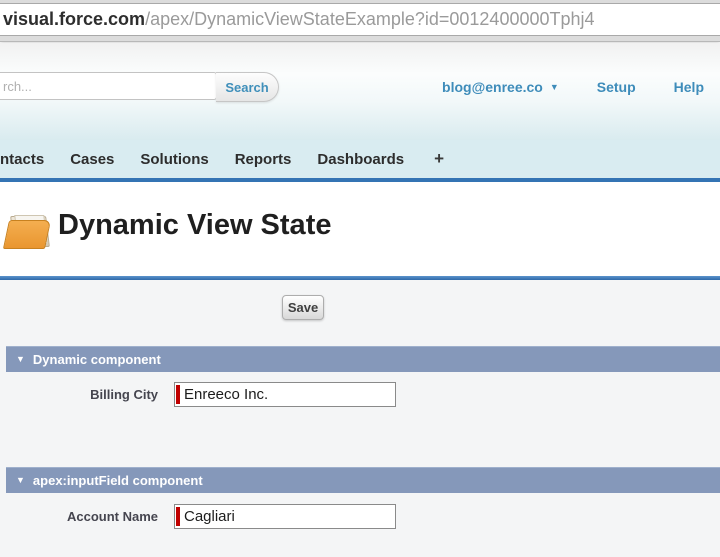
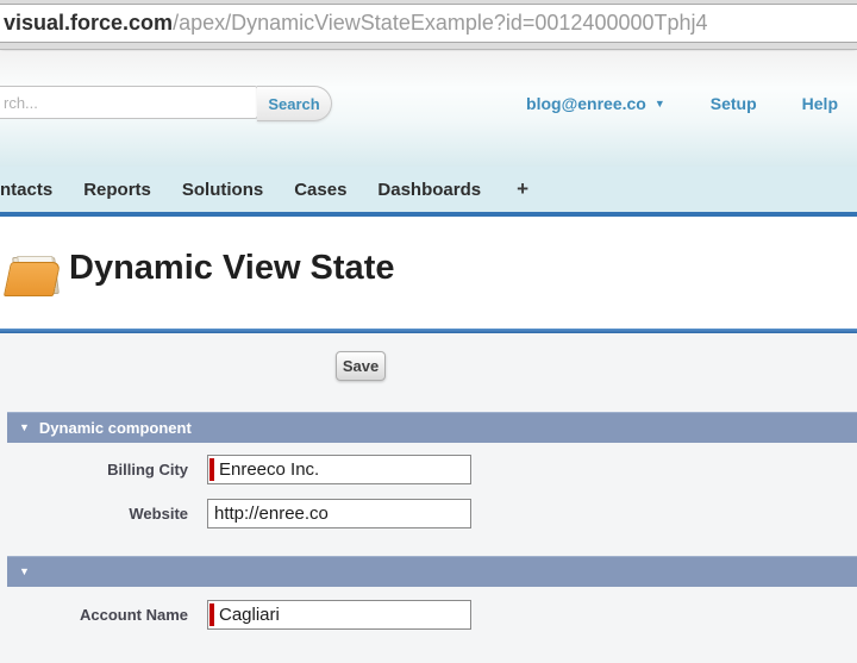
  visual.force.com/apex/DynamicViewStateExample?id=0012400000Tphj4
  rch...
  Search
  blog@enree.co
  ▼
  Setup
  Help
  ntacts
- Cases
+ Reports
  Solutions
- Reports
+ Cases
  Dashboards
  +
  Dynamic View State
  Save
  ▼
  Dynamic component
  Billing City
  Enreeco Inc.
+ Website
+ http://enree.co
  ▼
- apex:inputField component
  Account Name
  Cagliari
